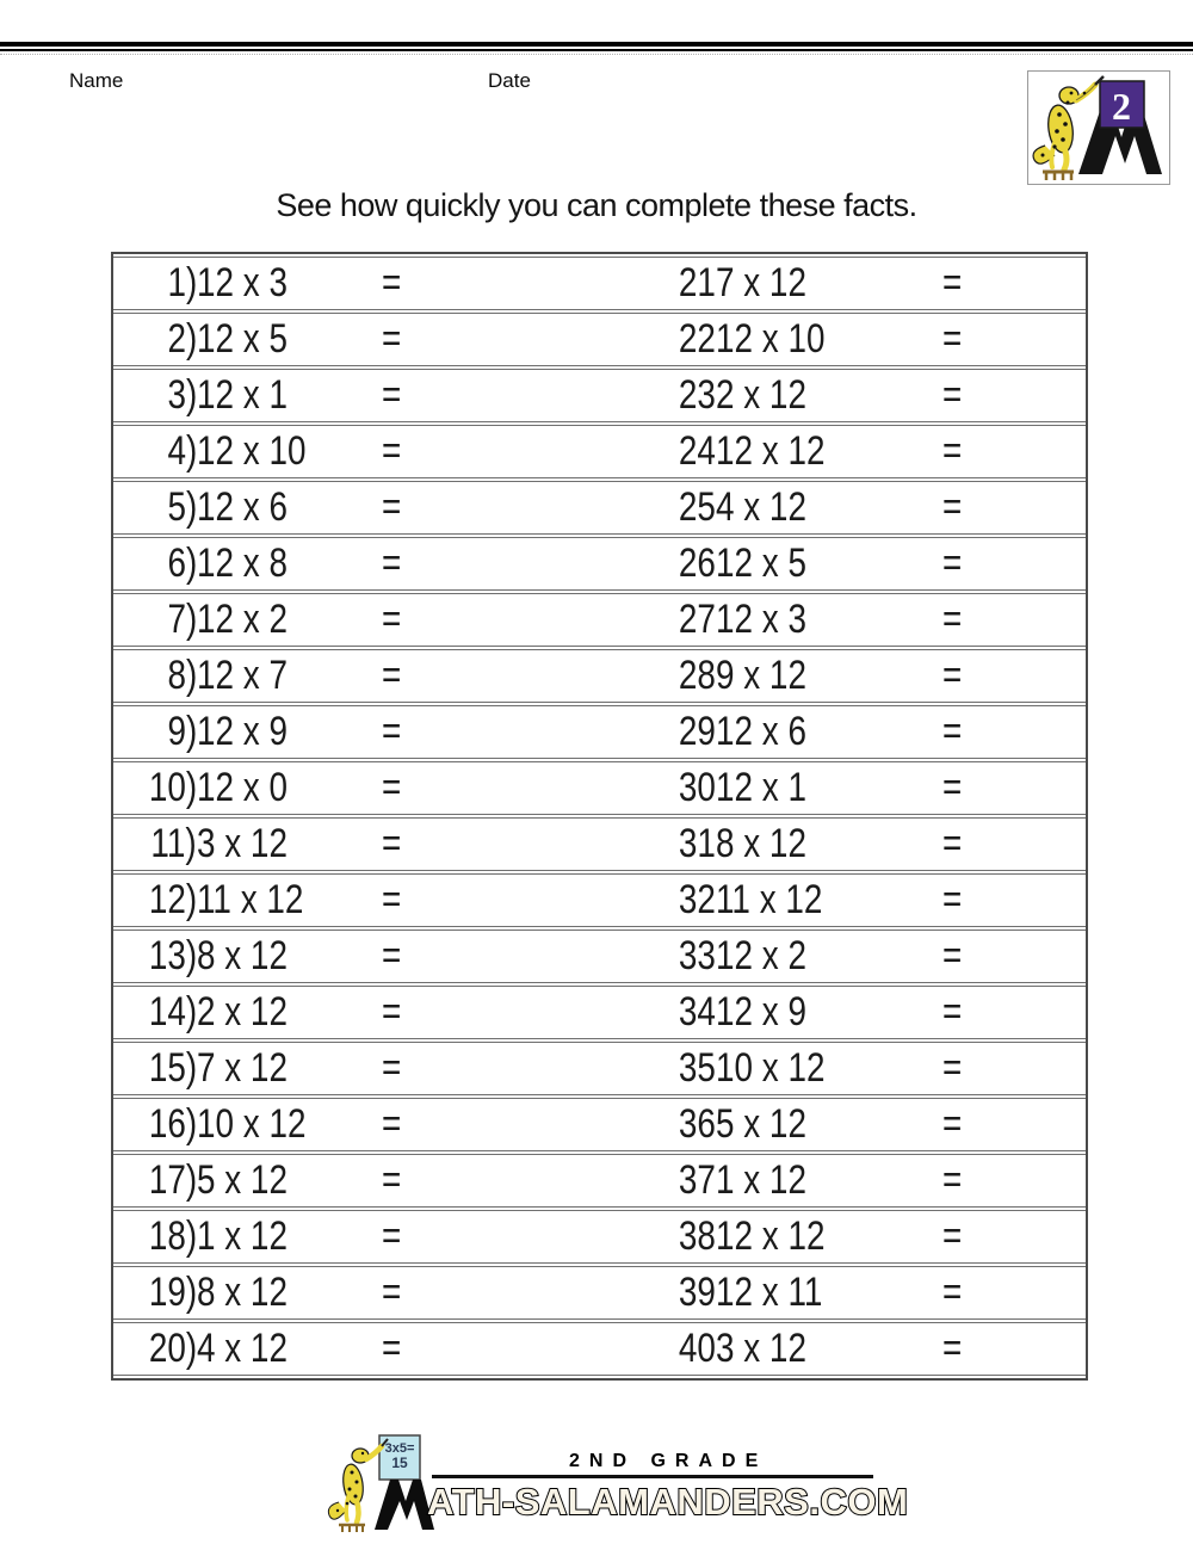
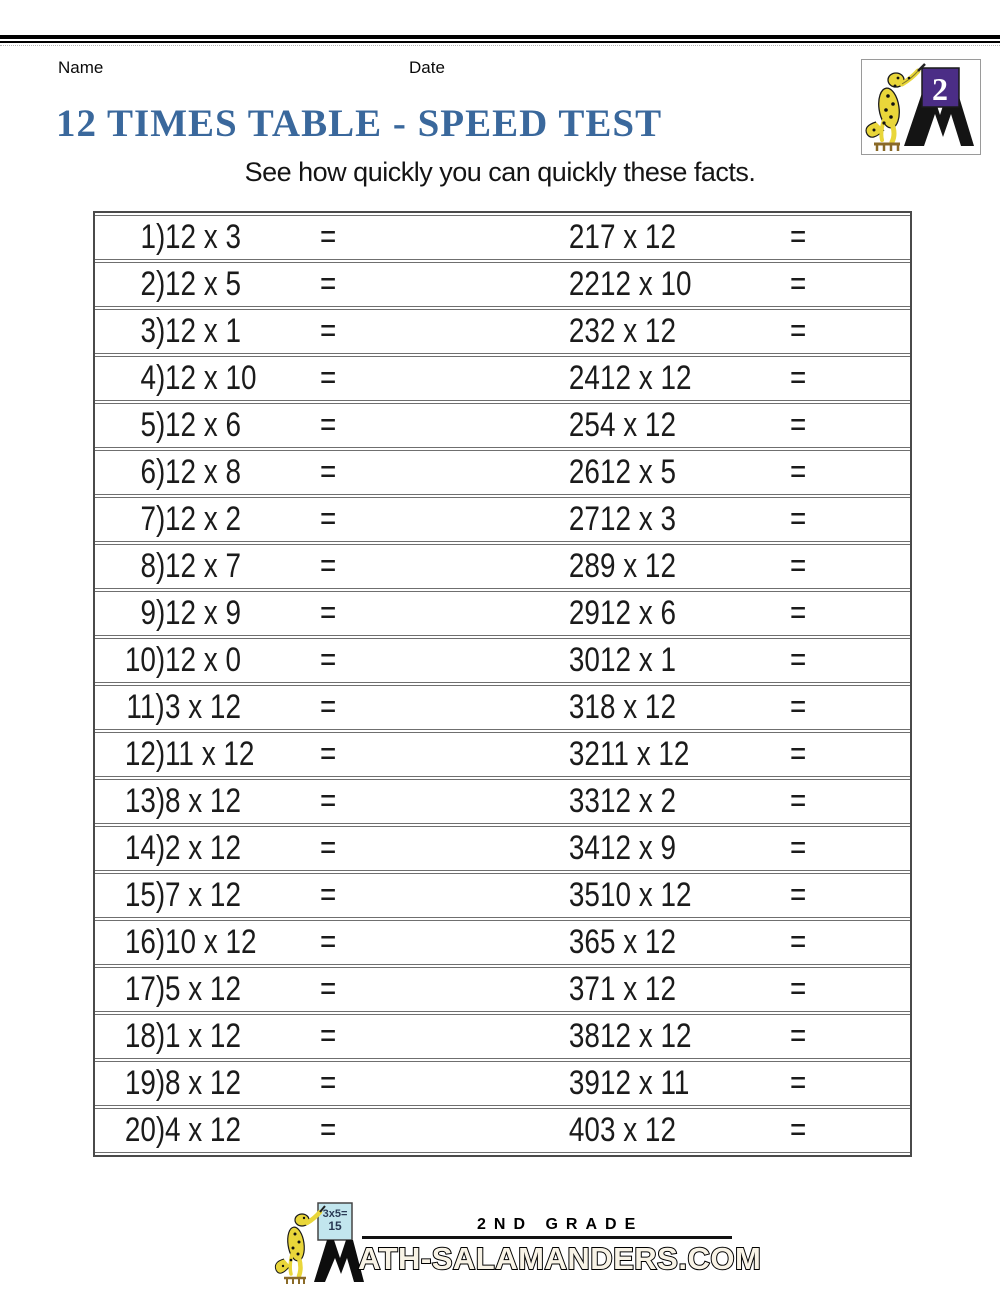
  Name
  Date
  2
+ 12 TIMES TABLE - SPEED TEST
- See how quickly you can complete these facts.
+ See how quickly you can quickly these facts.
  1)	12 x 3	=	21	7 x 12	=
  2)	12 x 5	=	22	12 x 10	=
  3)	12 x 1	=	23	2 x 12	=
  4)	12 x 10	=	24	12 x 12	=
  5)	12 x 6	=	25	4 x 12	=
  6)	12 x 8	=	26	12 x 5	=
  7)	12 x 2	=	27	12 x 3	=
  8)	12 x 7	=	28	9 x 12	=
  9)	12 x 9	=	29	12 x 6	=
  10)	12 x 0	=	30	12 x 1	=
  11)	3 x 12	=	31	8 x 12	=
  12)	11 x 12	=	32	11 x 12	=
  13)	8 x 12	=	33	12 x 2	=
  14)	2 x 12	=	34	12 x 9	=
  15)	7 x 12	=	35	10 x 12	=
  16)	10 x 12	=	36	5 x 12	=
  17)	5 x 12	=	37	1 x 12	=
  18)	1 x 12	=	38	12 x 12	=
  19)	8 x 12	=	39	12 x 11	=
  20)	4 x 12	=	40	3 x 12	=
  3x5=
  15
  2ND GRADE
  ATH-SALAMANDERS.COM
